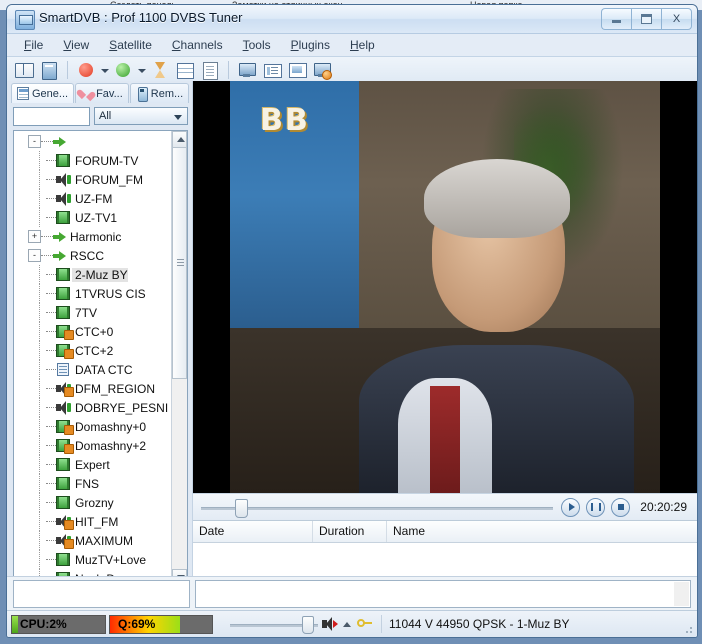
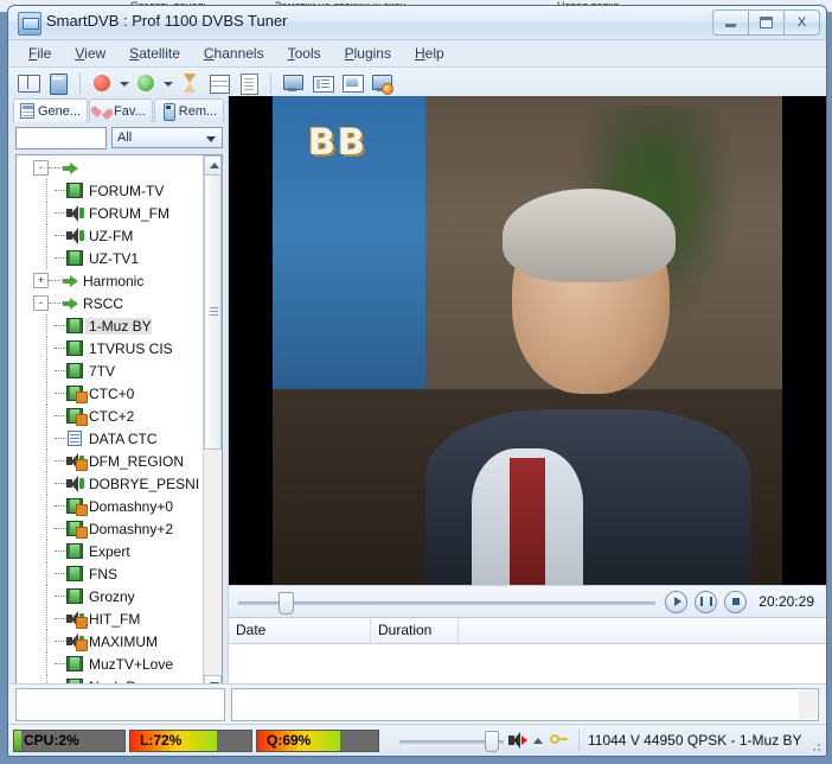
  SmartDVB : Prof 1100 DVBS Tuner
  X
  File
  View
  Satellite
  Channels
  Tools
  Plugins
  Help
  Gene...
  Fav...
  Rem...
  All
  -
  FORUM-TV
  FORUM_FM
  UZ-FM
  UZ-TV1
  +
  Harmonic
  -
  RSCC
- 2-Muz BY
+ 1-Muz BY
  1TVRUS CIS
  7TV
  CTC+0
  CTC+2
  DATA CTC
  DFM_REGION
  DOBRYE_PESNI
  Domashny+0
  Domashny+2
  Expert
  FNS
  Grozny
  HIT_FM
  MAXIMUM
  MuzTV+Love
  B
  B
  20:20:29
  Date
  Duration
- Name
  CPU:2%
+ L:72%
  Q:69%
  11044 V 44950 QPSK - 1-Muz BY
